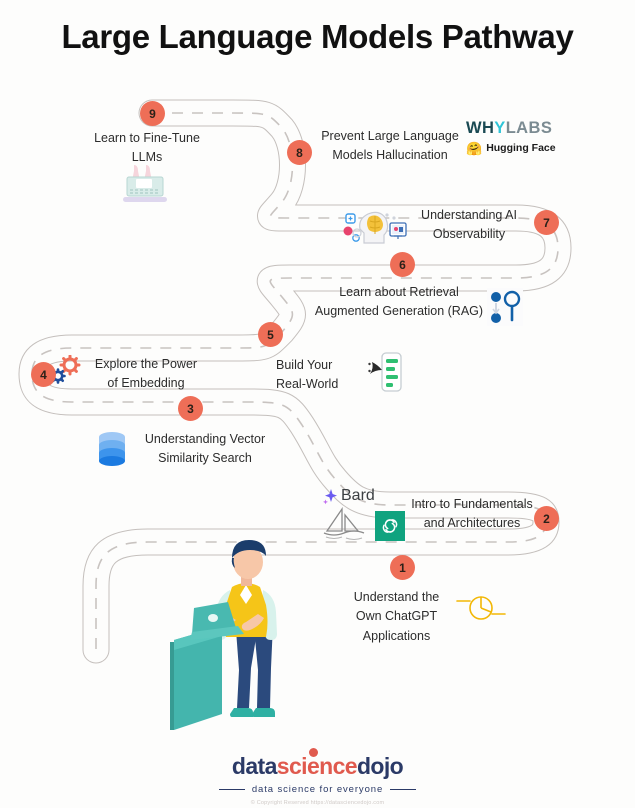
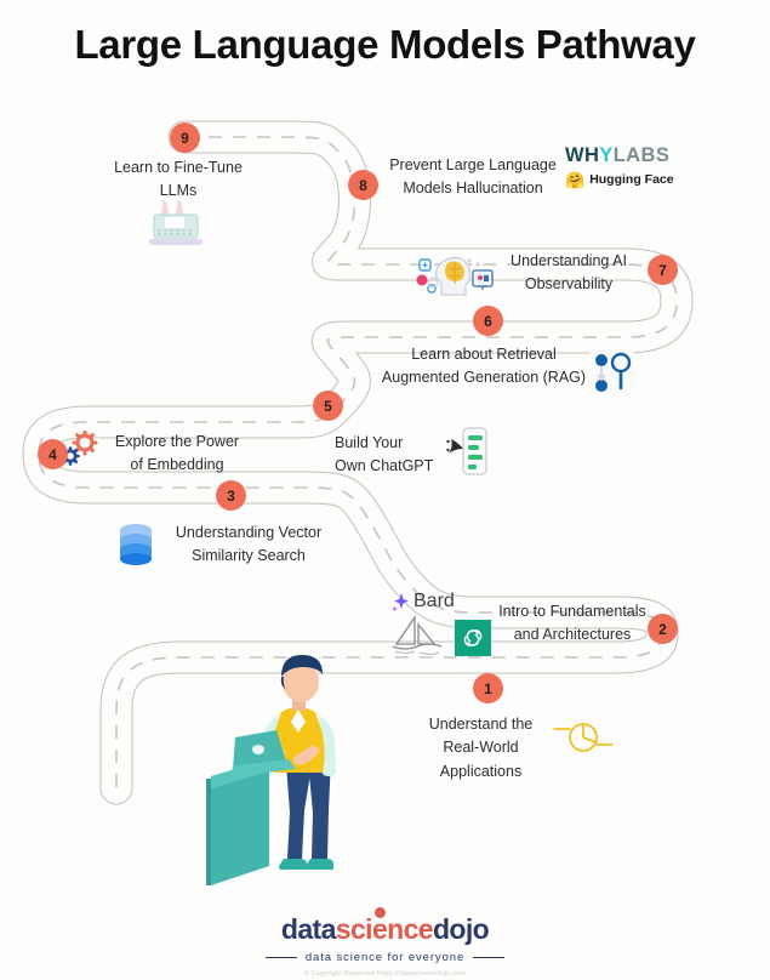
  Large Language Models Pathway
  9
  Learn to Fine-Tune
  LLMs
  8
  Prevent Large Language
  Models Hallucination
  WHYLABS
  🤗
  Hugging Face
  7
  Understanding AI
  Observability
  6
  Learn about Retrieval
  Augmented Generation (RAG)
  5
  Build Your
- Real-World
+ Own ChatGPT
  4
  Explore the Power
  of Embedding
  3
  Understanding Vector
  Similarity Search
  2
  Intro to Fundamentals
  and Architectures
  Bard
  1
  Understand the
- Own ChatGPT
+ Real-World
  Applications
  datasciencedojo
  data science for everyone
